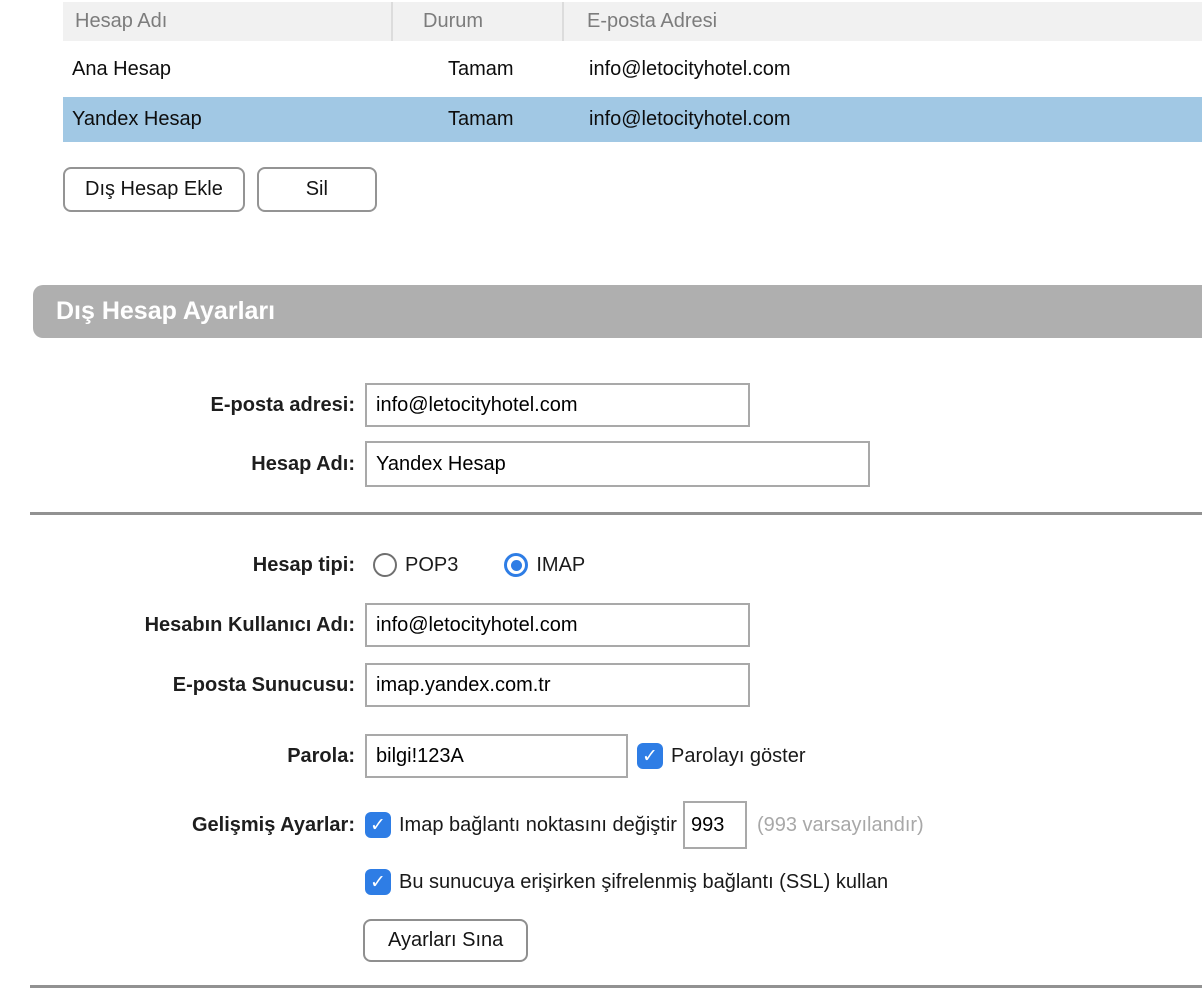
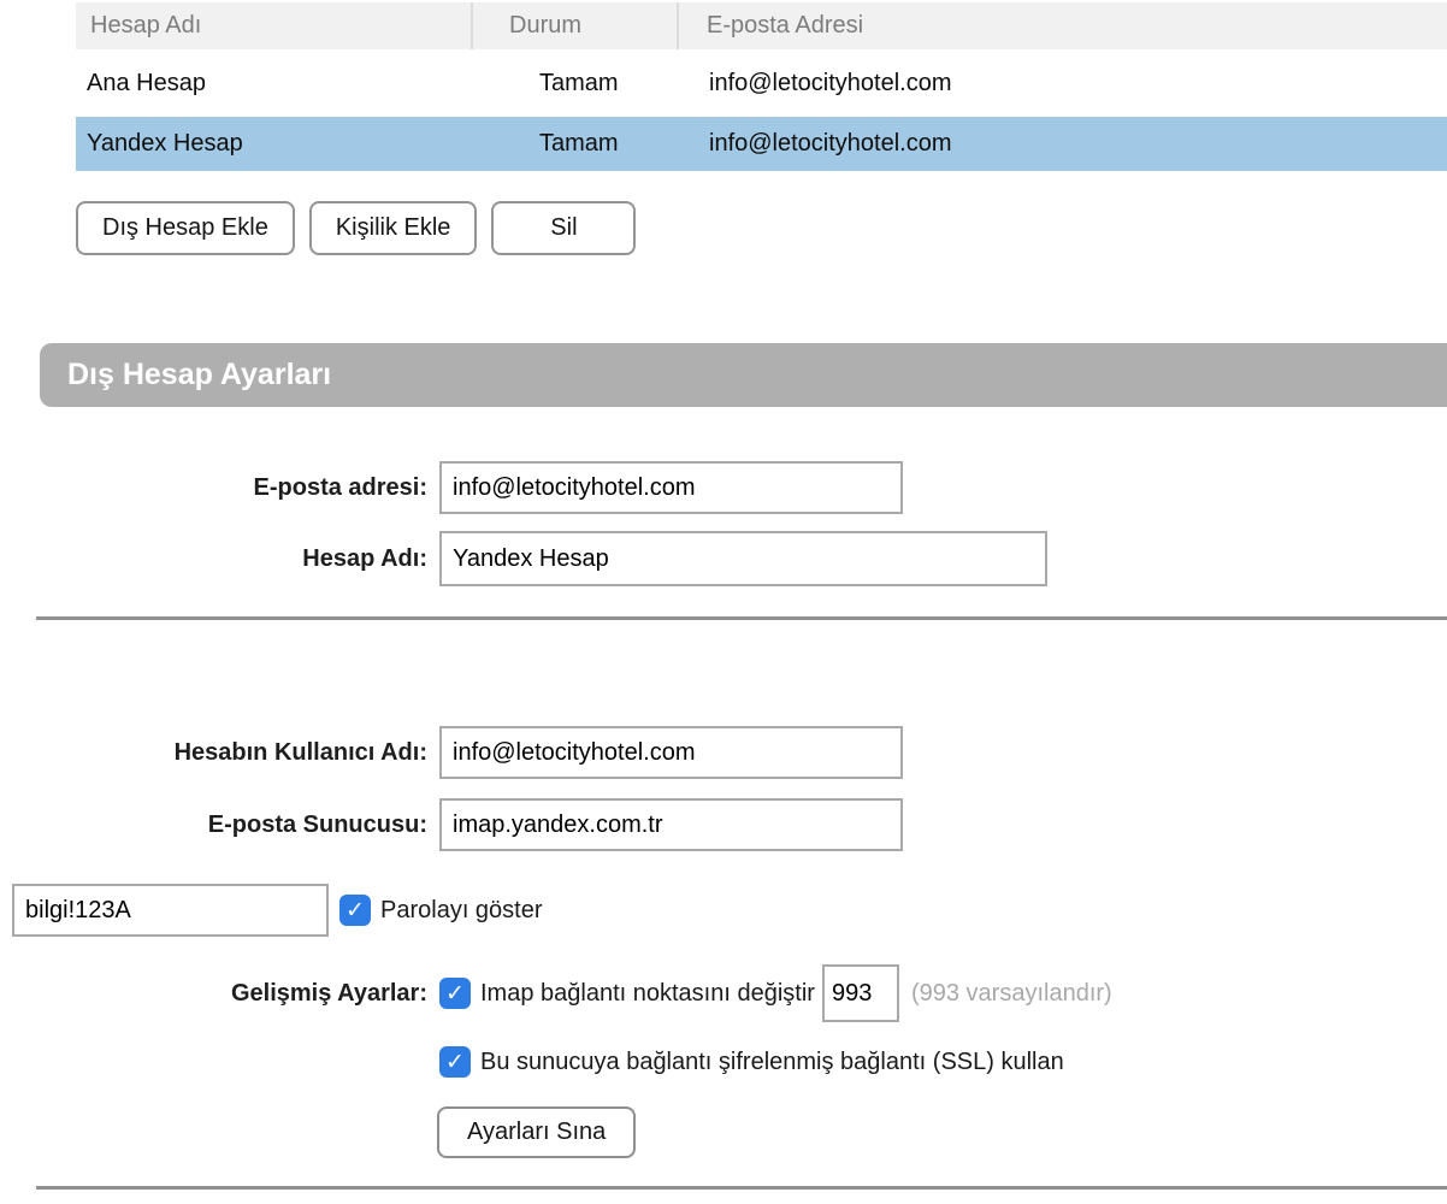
  Hesap Adı
  Durum
  E-posta Adresi
  Ana Hesap
  Tamam
  info@letocityhotel.com
  Yandex Hesap
  Tamam
  info@letocityhotel.com
  Dış Hesap Ekle
+ Kişilik Ekle
  Sil
  Dış Hesap Ayarları
  E-posta adresi:
  info@letocityhotel.com
  Hesap Adı:
  Yandex Hesap
- Hesap tipi:
- POP3
- IMAP
  Hesabın Kullanıcı Adı:
  info@letocityhotel.com
  E-posta Sunucusu:
  imap.yandex.com.tr
- Parola:
  bilgi!123A
  ✓
  Parolayı göster
  Gelişmiş Ayarlar:
  ✓
  Imap bağlantı noktasını değiştir
  993
  (993 varsayılandır)
  ✓
- Bu sunucuya erişirken şifrelenmiş bağlantı (SSL) kullan
+ Bu sunucuya bağlantı şifrelenmiş bağlantı (SSL) kullan
  Ayarları Sına
